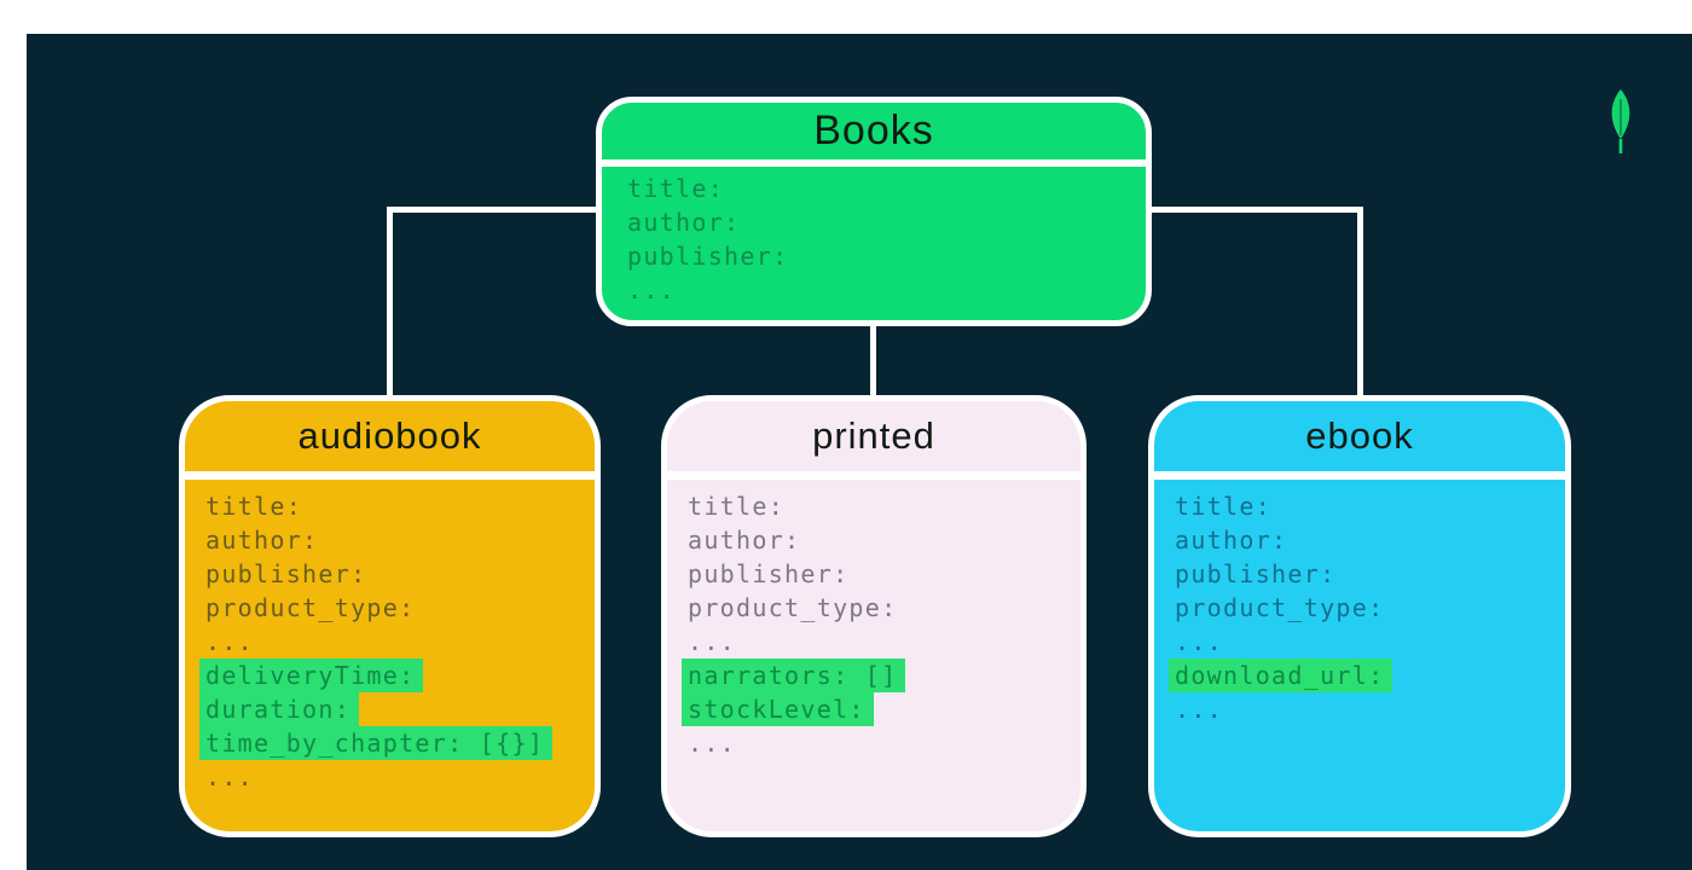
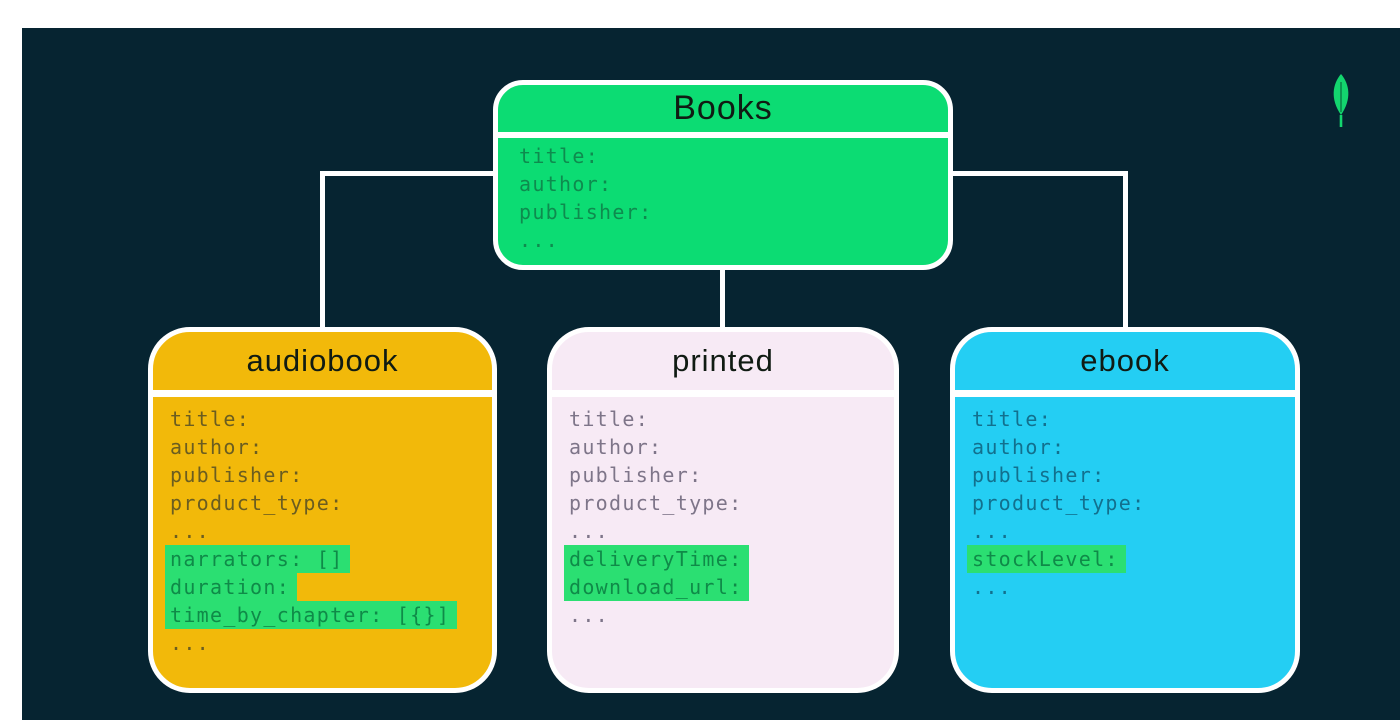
  Books
  title:
  author:
  publisher:
  ...
  audiobook
  title:
  author:
  publisher:
  product_type:
  ...
- deliveryTime:
+ narrators: []
  duration:
  time_by_chapter: [{}]
  ...
  printed
  title:
  author:
  publisher:
  product_type:
  ...
- narrators: []
+ deliveryTime:
- stockLevel:
+ download_url:
  ...
  ebook
  title:
  author:
  publisher:
  product_type:
  ...
- download_url:
+ stockLevel:
  ...
